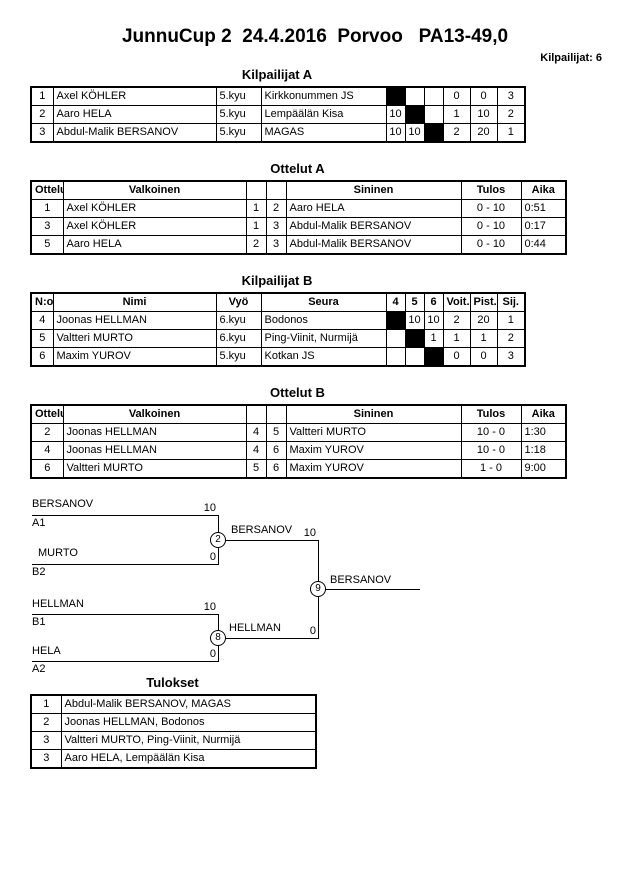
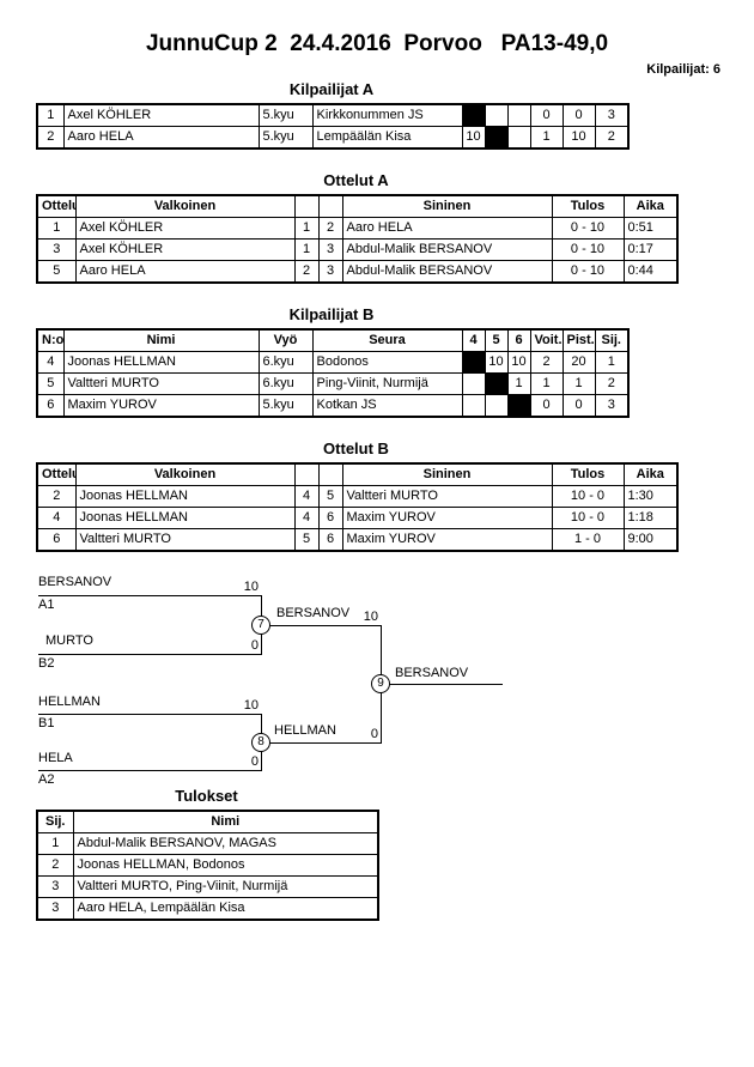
  JunnuCup 2 24.4.2016 Porvoo PA13-49,0
  Kilpailijat: 6
  Kilpailijat A
  1	Axel KÖHLER	5.kyu	Kirkkonummen JS				0	0	3
  2	Aaro HELA	5.kyu	Lempäälän Kisa	10			1	10	2
- 3	Abdul-Malik BERSANOV	5.kyu	MAGAS	10	10		2	20	1
  Ottelut A
  Ottel	Valkoinen			Sininen	Tulos	Aika
  1	Axel KÖHLER	1	2	Aaro HELA	0 - 10	0:51
  3	Axel KÖHLER	1	3	Abdul-Malik BERSANOV	0 - 10	0:17
  5	Aaro HELA	2	3	Abdul-Malik BERSANOV	0 - 10	0:44
  Kilpailijat B
  N:o	Nimi	Vyö	Seura	4	5	6	Voit.	Pist.	Sij.
  4	Joonas HELLMAN	6.kyu	Bodonos		10	10	2	20	1
  5	Valtteri MURTO	6.kyu	Ping-Viinit, Nurmijä			1	1	1	2
  6	Maxim YUROV	5.kyu	Kotkan JS				0	0	3
  Ottelut B
  Ottel	Valkoinen			Sininen	Tulos	Aika
  2	Joonas HELLMAN	4	5	Valtteri MURTO	10 - 0	1:30
  4	Joonas HELLMAN	4	6	Maxim YUROV	10 - 0	1:18
  6	Valtteri MURTO	5	6	Maxim YUROV	1 - 0	9:00
  BERSANOV
  A1
  10
  MURTO
  B2
  0
- 2
+ 7
  BERSANOV
  10
  HELLMAN
  B1
  10
  HELA
  A2
  0
  8
  HELLMAN
  0
  9
  BERSANOV
  Tulokset
+ Sij.	Nimi
  1	Abdul-Malik BERSANOV, MAGAS
  2	Joonas HELLMAN, Bodonos
  3	Valtteri MURTO, Ping-Viinit, Nurmijä
  3	Aaro HELA, Lempäälän Kisa
